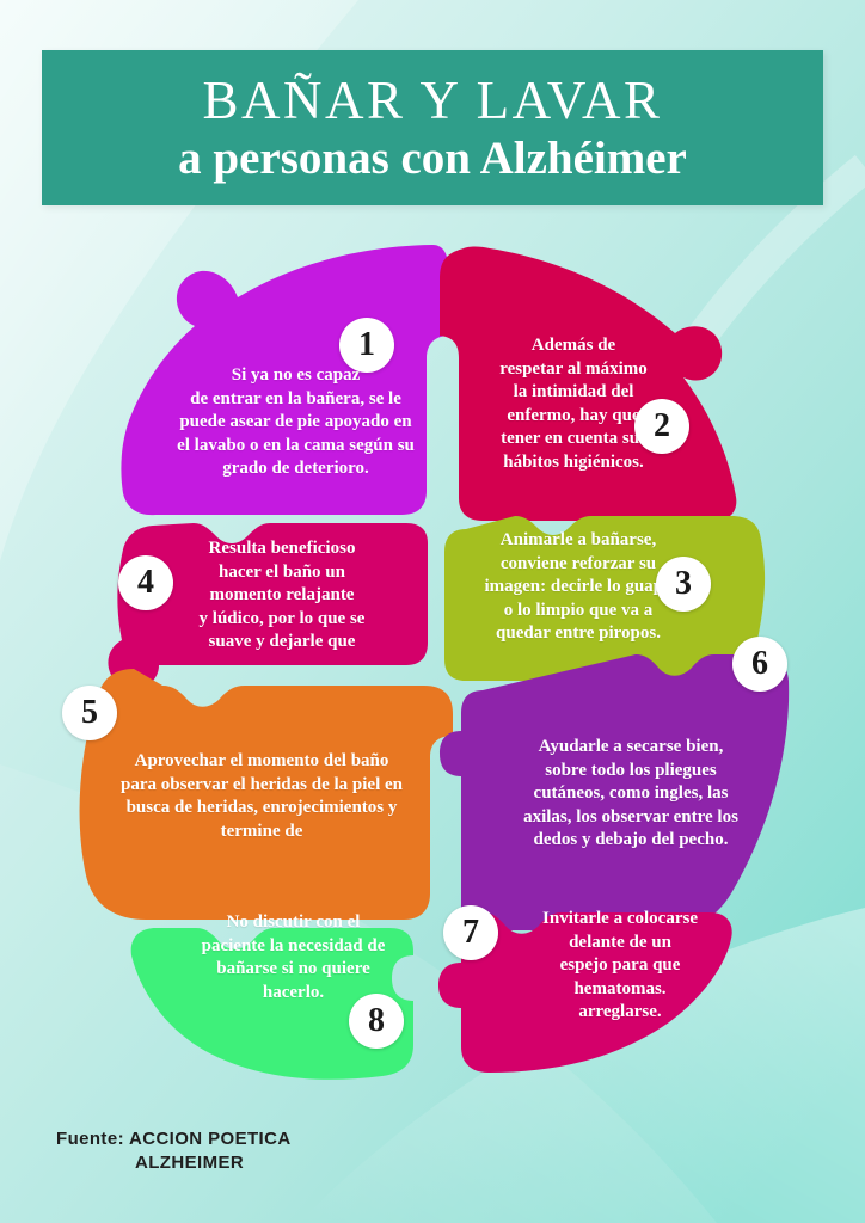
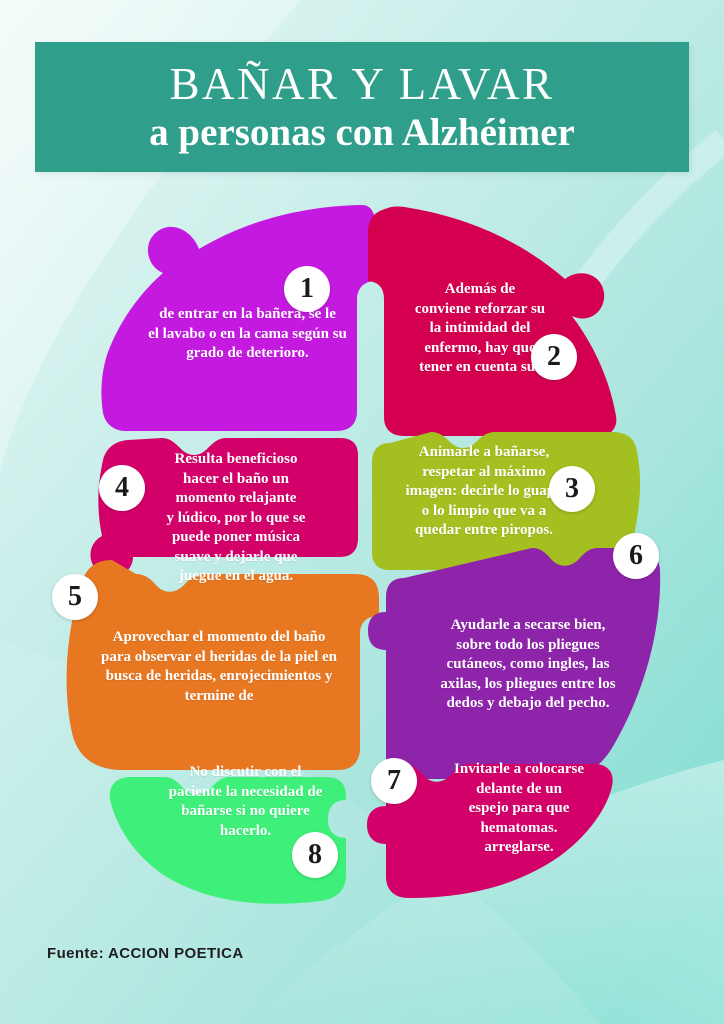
  BAÑAR Y LAVAR
  a personas con Alzhéimer
- Si ya no es capaz
  de entrar en la bañera, se le
- puede asear de pie apoyado en
  el lavabo o en la cama según su
  grado de deterioro.
  Además de
- respetar al máximo
+ conviene reforzar su
  la intimidad del
  enfermo, hay qu
  tener en cuenta su
- hábitos higiénicos.
  Animarle a bañarse,
- conviene reforzar su
+ respetar al máximo
  imagen: decirle lo gua
  o lo limpio que va a
  quedar entre piropos.
  Resulta beneficioso
  hacer el baño un
  momento relajante
  y lúdico, por lo que se
+ puede poner música
  suave y dejarle que
+ juegue en el agua.
  Aprovechar el momento del baño
  para observar el heridas de la piel en
  busca de heridas, enrojecimientos y
  termine de
  Ayudarle a secarse bien,
  sobre todo los pliegues
  cutáneos, como ingles, las
- axilas, los observar entre los
+ axilas, los pliegues entre los
  dedos y debajo del pecho.
  Invitarle a colocarse
  delante de un
  espejo para que
  hematomas.
  arreglarse.
  No discutir con el
  paciente la necesidad de
  bañarse si no quiere
  hacerlo.
  1
  2
  3
  4
  5
  6
  7
  8
  Fuente: ACCION POETICA
- ALZHEIMER
